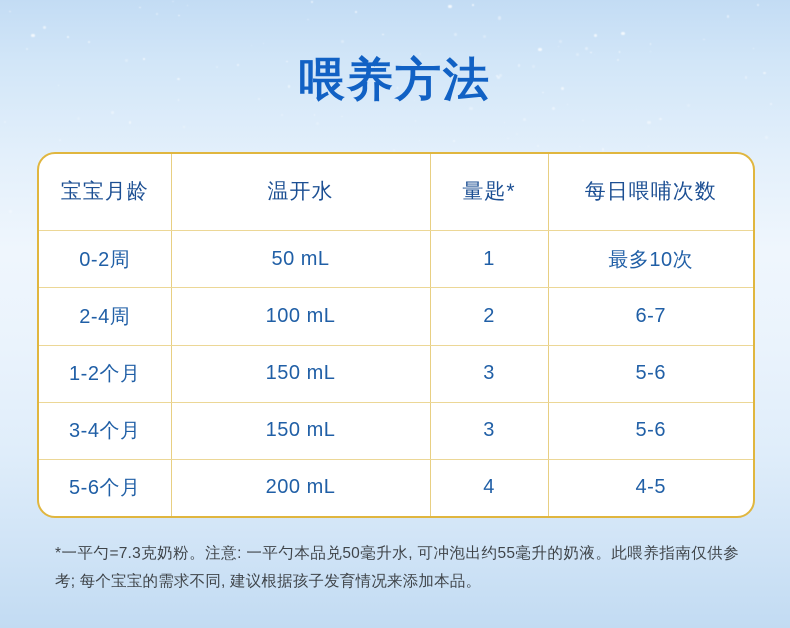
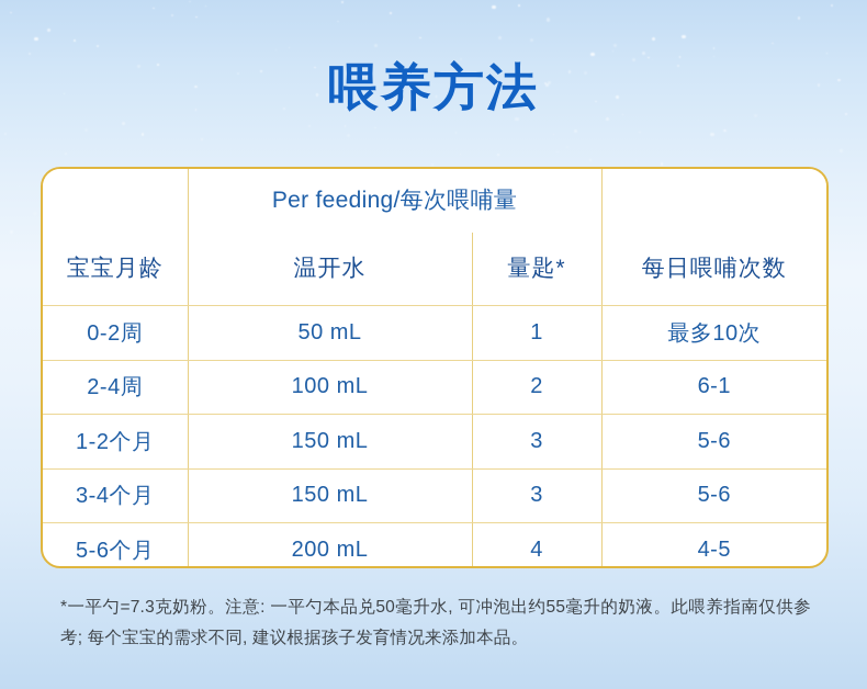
  喂养方法
+ 	Per feeding/每次喂哺量
  宝宝月龄	温开水	量匙*	每日喂哺次数
  0-2周	50 mL	1	最多10次
- 2-4周	100 mL	2	6-7
+ 2-4周	100 mL	2	6-1
  1-2个月	150 mL	3	5-6
  3-4个月	150 mL	3	5-6
  5-6个月	200 mL	4	4-5
  *一平勺=7.3克奶粉。注意: 一平勺本品兑50毫升水, 可冲泡出约55毫升的奶液。此喂养指南仅供参考; 每个宝宝的需求不同, 建议根据孩子发育情况来添加本品。
